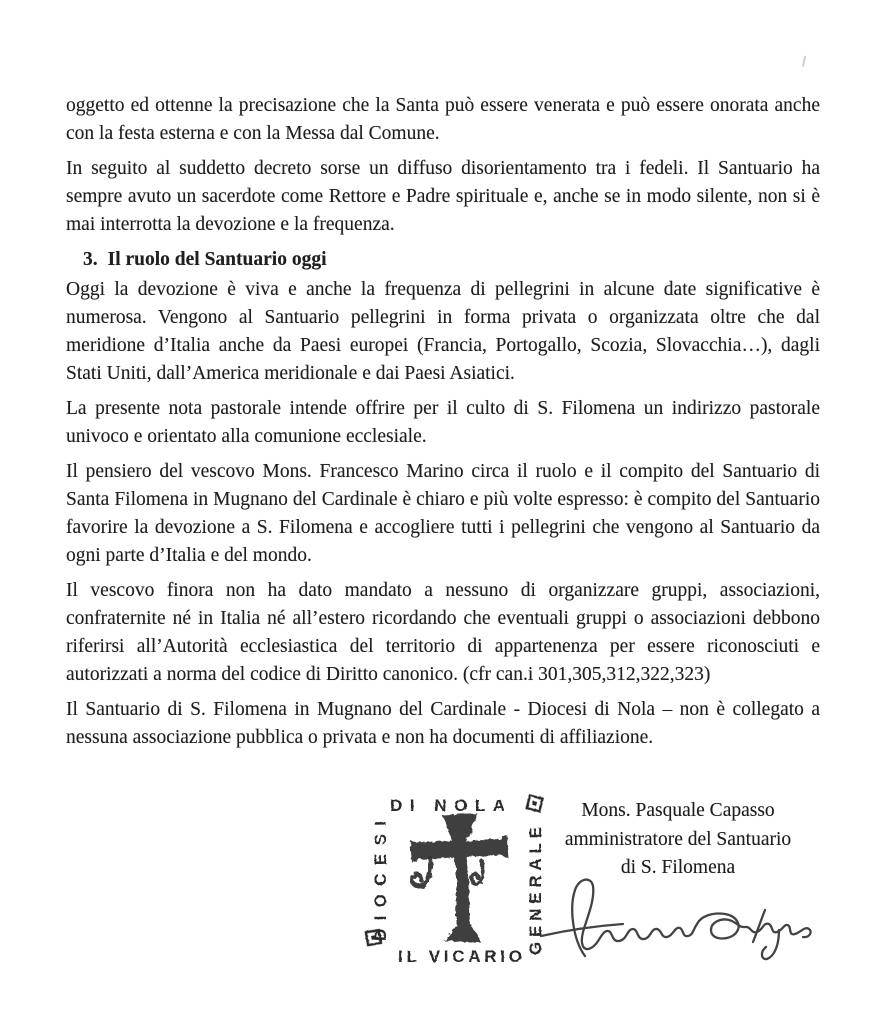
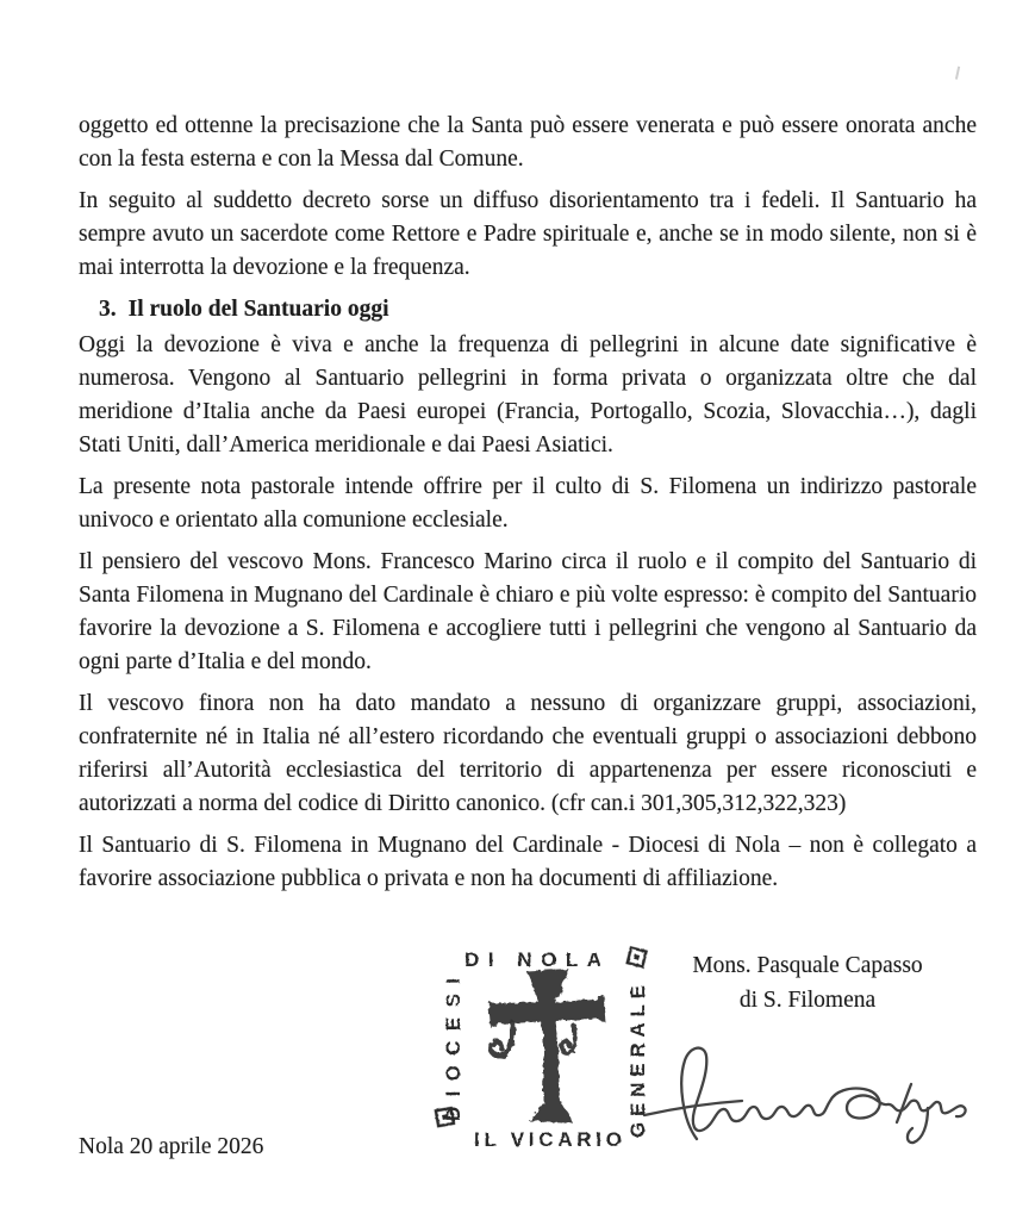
  oggetto ed ottenne la precisazione che la Santa può essere venerata e può essere onorata anche con la festa esterna e con la Messa dal Comune.
  In seguito al suddetto decreto sorse un diffuso disorientamento tra i fedeli. Il Santuario ha sempre avuto un sacerdote come Rettore e Padre spirituale e, anche se in modo silente, non si è mai interrotta la devozione e la frequenza.
  3. Il ruolo del Santuario oggi
  Oggi la devozione è viva e anche la frequenza di pellegrini in alcune date significative è numerosa. Vengono al Santuario pellegrini in forma privata o organizzata oltre che dal meridione d’Italia anche da Paesi europei (Francia, Portogallo, Scozia, Slovacchia…), dagli Stati Uniti, dall’America meridionale e dai Paesi Asiatici.
  La presente nota pastorale intende offrire per il culto di S. Filomena un indirizzo pastorale univoco e orientato alla comunione ecclesiale.
  Il pensiero del vescovo Mons. Francesco Marino circa il ruolo e il compito del Santuario di Santa Filomena in Mugnano del Cardinale è chiaro e più volte espresso: è compito del Santuario favorire la devozione a S. Filomena e accogliere tutti i pellegrini che vengono al Santuario da ogni parte d’Italia e del mondo.
  Il vescovo finora non ha dato mandato a nessuno di organizzare gruppi, associazioni, confraternite né in Italia né all’estero ricordando che eventuali gruppi o associazioni debbono riferirsi all’Autorità ecclesiastica del territorio di appartenenza per essere riconosciuti e autorizzati a norma del codice di Diritto canonico. (cfr can.i 301,305,312,322,323)
- Il Santuario di S. Filomena in Mugnano del Cardinale - Diocesi di Nola – non è collegato a nessuna associazione pubblica o privata e non ha documenti di affiliazione.
+ Il Santuario di S. Filomena in Mugnano del Cardinale - Diocesi di Nola – non è collegato a favorire associazione pubblica o privata e non ha documenti di affiliazione.
  DI NOLA
  IL VICARIO
  Mons. Pasquale Capasso
- amministratore del Santuario
  di S. Filomena
+ Nola 20 aprile 2026
